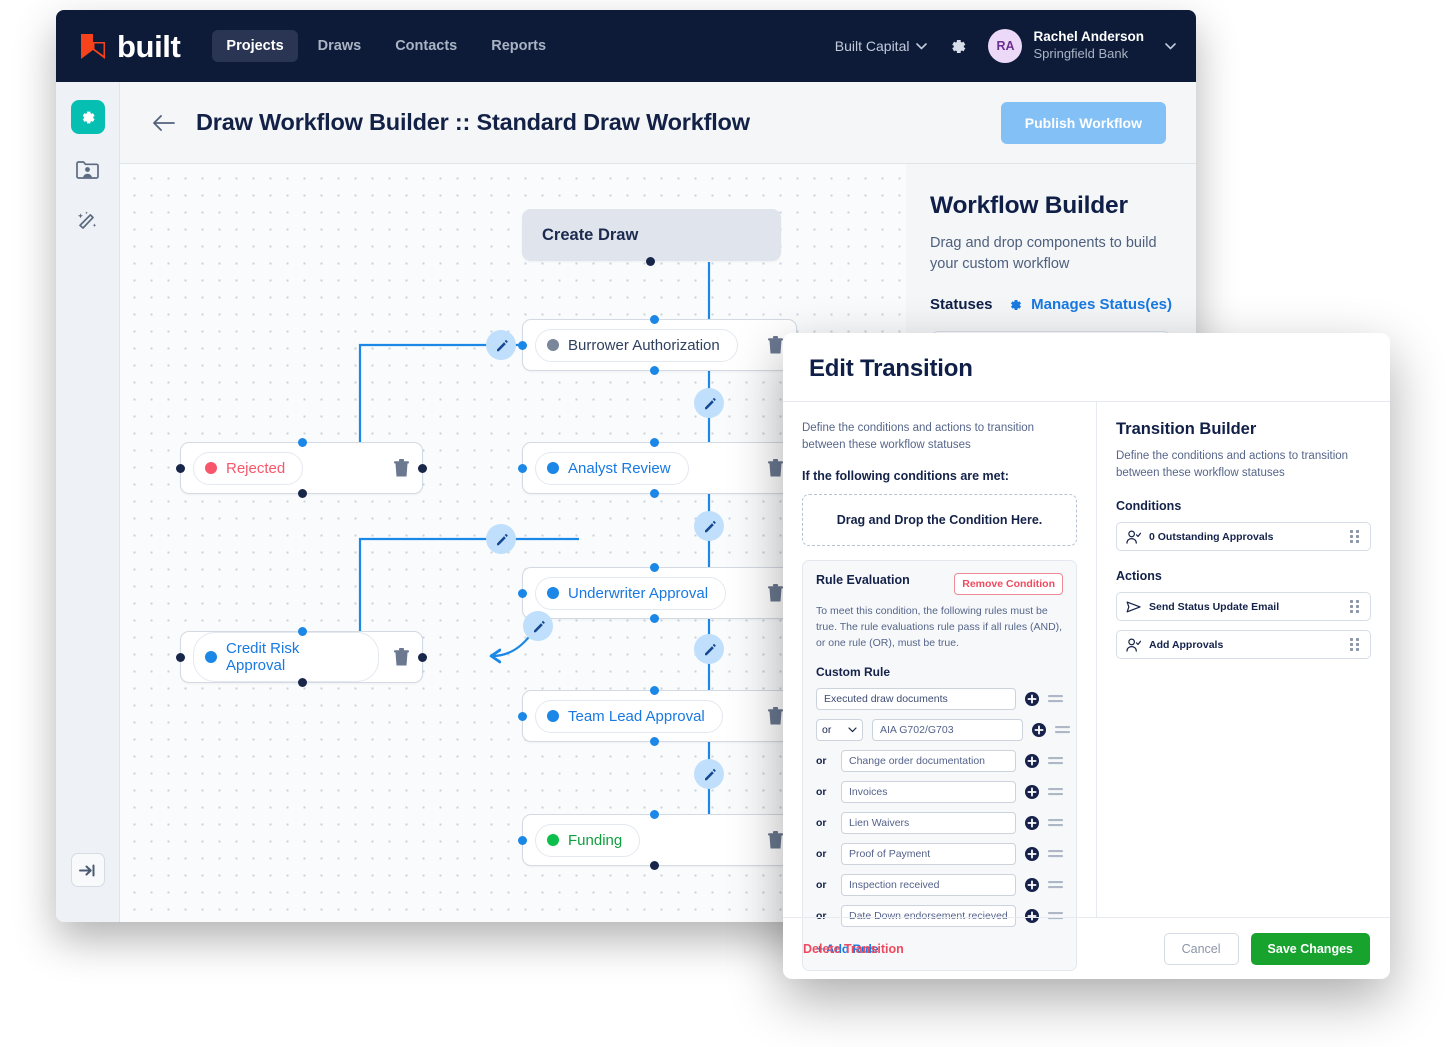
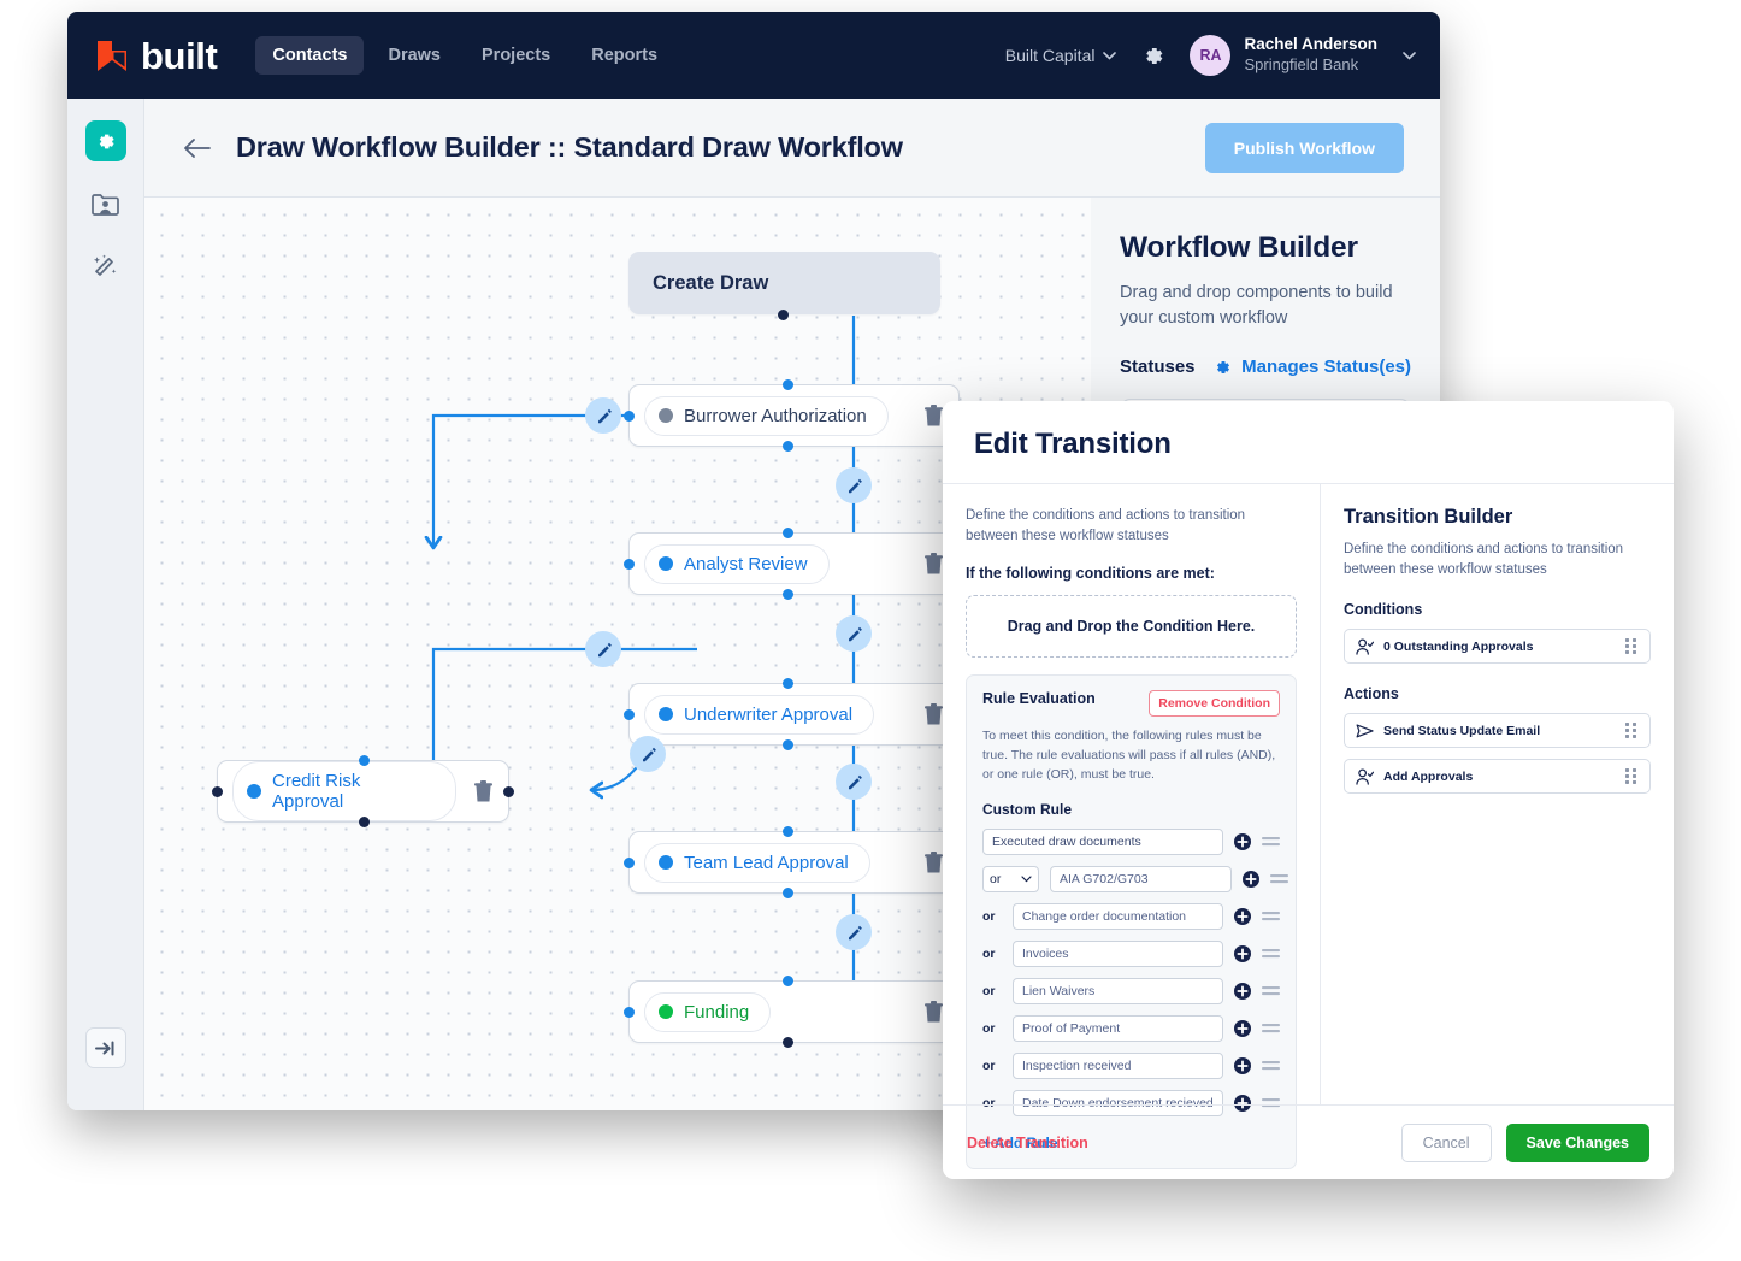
  built
- Projects
+ Contacts
  Draws
- Contacts
+ Projects
  Reports
  Built Capital
  RA
  Rachel Anderson
  Springfield Bank
  Draw Workflow Builder :: Standard Draw Workflow
  Publish Workflow
  Create Draw
  Burrower Authorization
- Rejected
  Analyst Review
  Underwriter Approval
  Credit Risk Approval
  Team Lead Approval
  Funding
  Workflow Builder
  Drag and drop components to build your custom workflow
  Statuses
  Manages Status(es)
  Edit Transition
  Define the conditions and actions to transition between these workflow statuses
  If the following conditions are met:
  Drag and Drop the Condition Here.
  Rule Evaluation
  Remove Condition
- To meet this condition, the following rules must be true. The rule evaluations rule pass if all rules (AND), or one rule (OR), must be true.
+ To meet this condition, the following rules must be true. The rule evaluations will pass if all rules (AND), or one rule (OR), must be true.
  Custom Rule
  Executed draw documents
  or
  AIA G702/G703
  or
  Change order documentation
  or
  Invoices
  or
  Lien Waivers
  or
  Proof of Payment
  or
  Inspection received
  or
  Date Down endorsement recieved
  + Add Rule
  Transition Builder
  Define the conditions and actions to transition between these workflow statuses
  Conditions
  0 Outstanding Approvals
  Actions
  Send Status Update Email
  Add Approvals
  Delete Transition
  Cancel
  Save Changes
